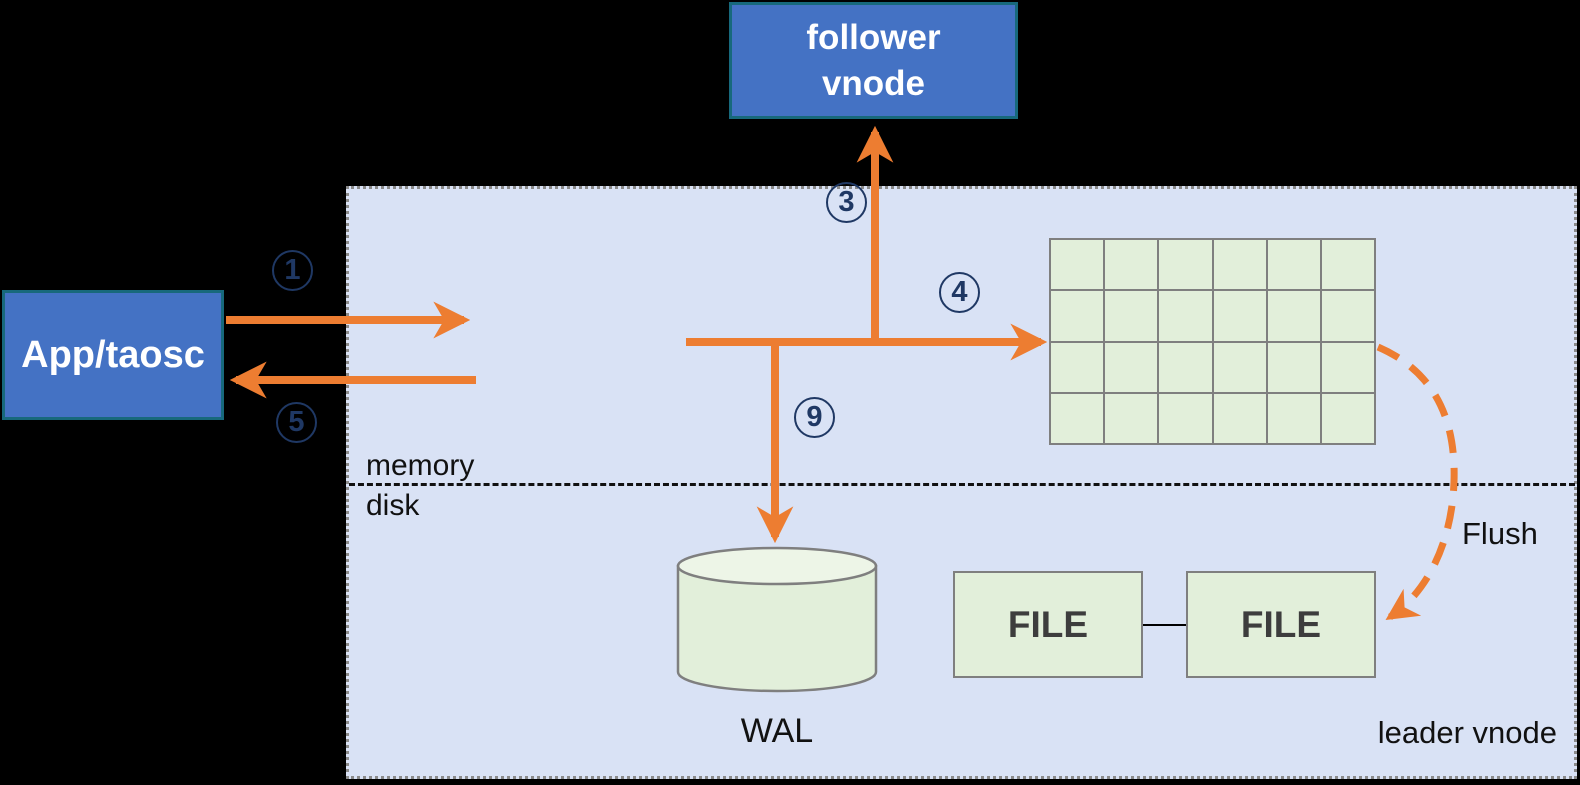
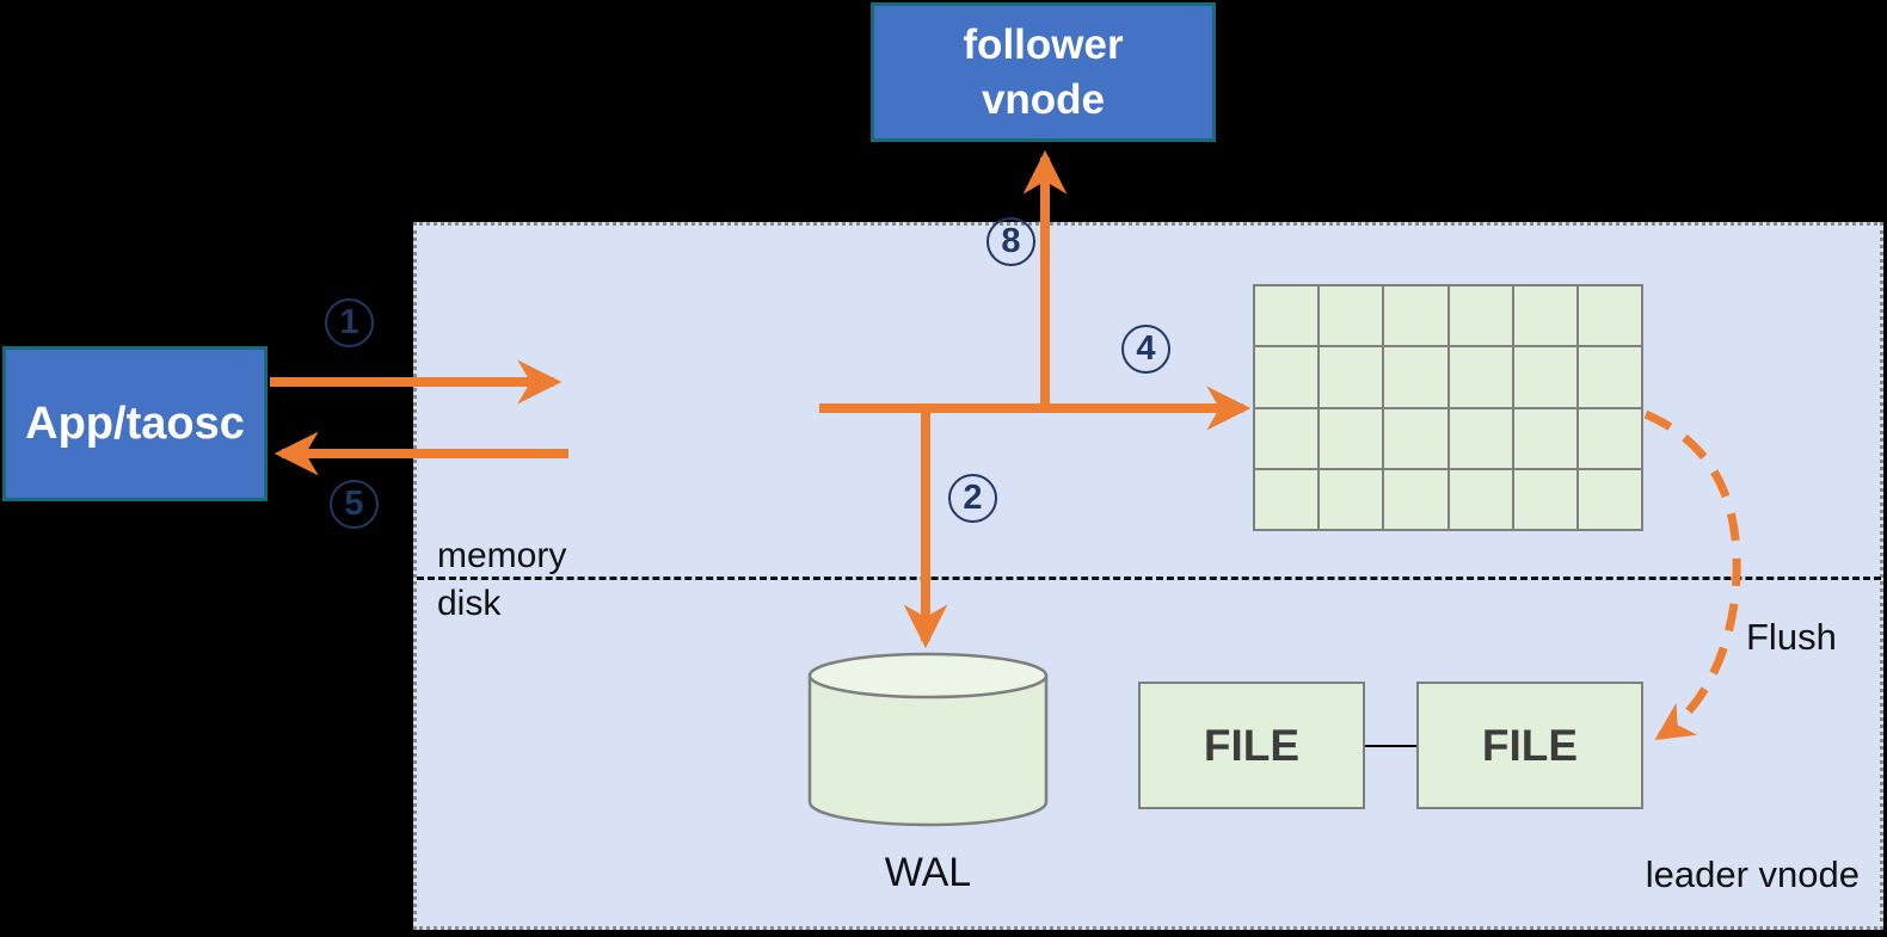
  App/taosc
  follower
  vnode
  FILE
  FILE
  memory
  disk
  WAL
  Flush
  leader vnode
  1
- 9
+ 2
- 3
+ 8
  4
  5
